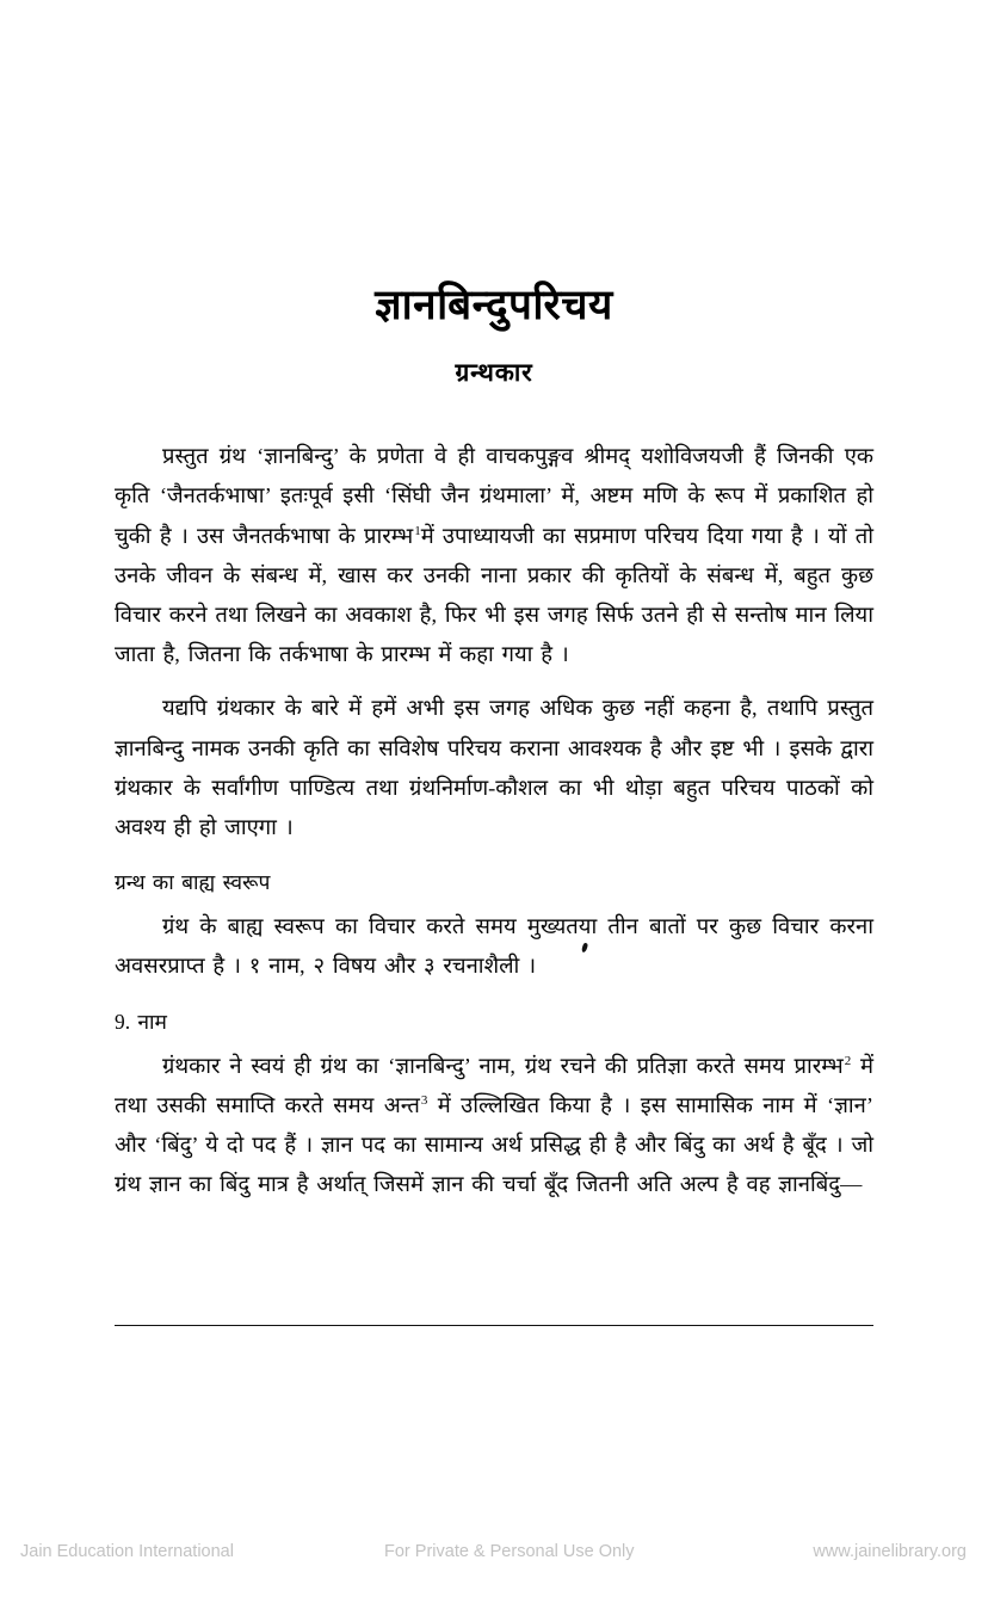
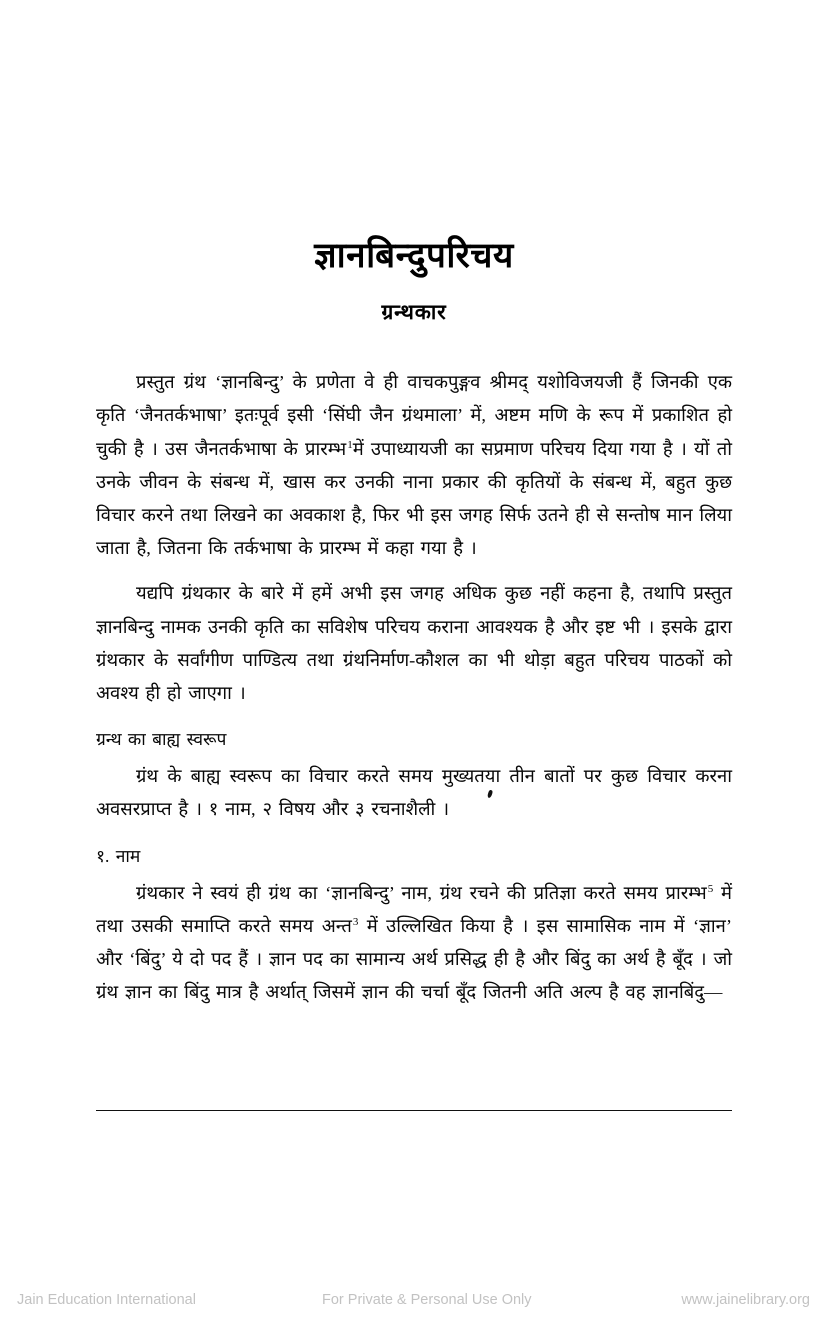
  ज्ञानबिन्दुपरिचय
  ग्रन्थकार
  प्रस्तुत ग्रंथ ‘ज्ञानबिन्दु’ के प्रणेता वे ही वाचकपुङ्गव श्रीमद् यशोविजयजी हैं जिनकी एक कृति ‘जैनतर्कभाषा’ इतःपूर्व इसी ‘सिंघी जैन ग्रंथमाला’ में, अष्टम मणि के रूप में प्रकाशित हो चुकी है । उस जैनतर्कभाषा के प्रारम्भ1में उपाध्यायजी का सप्रमाण परिचय दिया गया है । यों तो उनके जीवन के संबन्ध में, खास कर उनकी नाना प्रकार की कृतियों के संबन्ध में, बहुत कुछ विचार करने तथा लिखने का अवकाश है, फिर भी इस जगह सिर्फ उतने ही से सन्तोष मान लिया जाता है, जितना कि तर्कभाषा के प्रारम्भ में कहा गया है ।
  यद्यपि ग्रंथकार के बारे में हमें अभी इस जगह अधिक कुछ नहीं कहना है, तथापि प्रस्तुत ज्ञानबिन्दु नामक उनकी कृति का सविशेष परिचय कराना आवश्यक है और इष्ट भी । इसके द्वारा ग्रंथकार के सर्वांगीण पाण्डित्य तथा ग्रंथनिर्माण-कौशल का भी थोड़ा बहुत परिचय पाठकों को अवश्य ही हो जाएगा ।
  ग्रन्थ का बाह्य स्वरूप
  ग्रंथ के बाह्य स्वरूप का विचार करते समय मुख्यतया तीन बातों पर कुछ विचार करना अवसरप्राप्त है । १ नाम, २ विषय और ३ रचनाशैली ।
- 9. नाम
+ १. नाम
- ग्रंथकार ने स्वयं ही ग्रंथ का ‘ज्ञानबिन्दु’ नाम, ग्रंथ रचने की प्रतिज्ञा करते समय प्रारम्भ2 में तथा उसकी समाप्ति करते समय अन्त3 में उल्लिखित किया है । इस सामासिक नाम में ‘ज्ञान’ और ‘बिंदु’ ये दो पद हैं । ज्ञान पद का सामान्य अर्थ प्रसिद्ध ही है और बिंदु का अर्थ है बूँद । जो ग्रंथ ज्ञान का बिंदु मात्र है अर्थात् जिसमें ज्ञान की चर्चा बूँद जितनी अति अल्प है वह ज्ञानबिंदु—
+ ग्रंथकार ने स्वयं ही ग्रंथ का ‘ज्ञानबिन्दु’ नाम, ग्रंथ रचने की प्रतिज्ञा करते समय प्रारम्भ5 में तथा उसकी समाप्ति करते समय अन्त3 में उल्लिखित किया है । इस सामासिक नाम में ‘ज्ञान’ और ‘बिंदु’ ये दो पद हैं । ज्ञान पद का सामान्य अर्थ प्रसिद्ध ही है और बिंदु का अर्थ है बूँद । जो ग्रंथ ज्ञान का बिंदु मात्र है अर्थात् जिसमें ज्ञान की चर्चा बूँद जितनी अति अल्प है वह ज्ञानबिंदु—
  Jain Education International
  For Private & Personal Use Only
  www.jainelibrary.org
